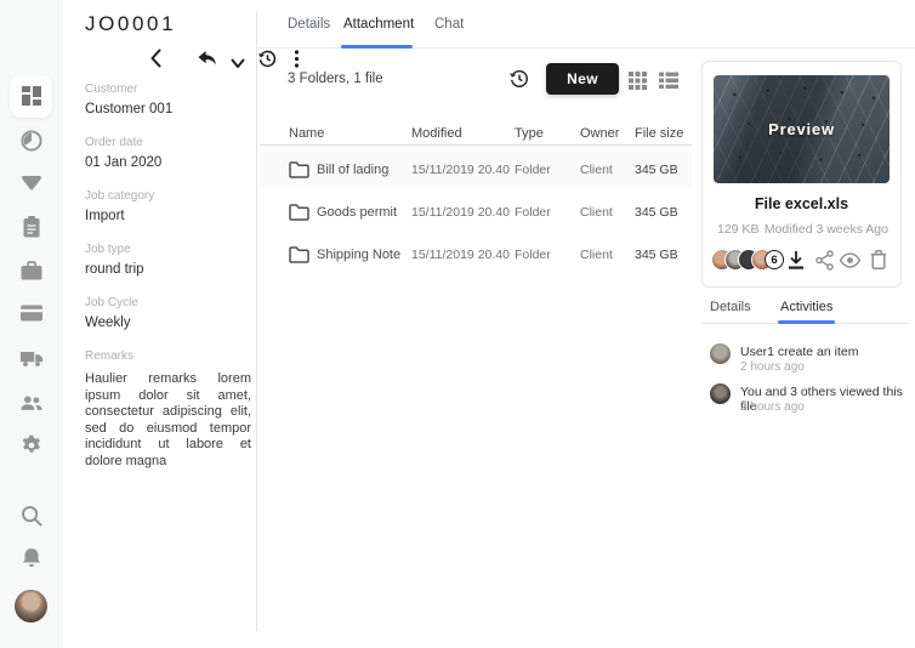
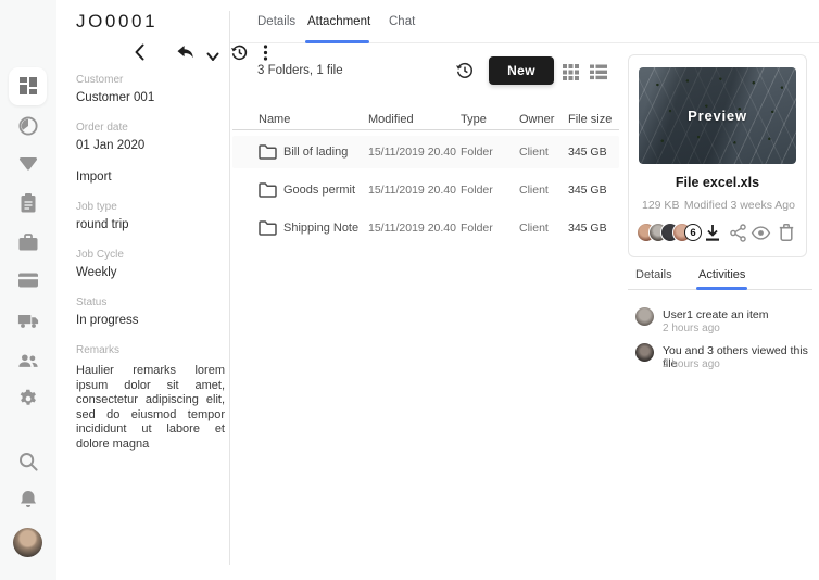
  JO0001
  Customer
  Customer 001
  Order date
  01 Jan 2020
- Job category
  Import
  Job type
  round trip
  Job Cycle
  Weekly
+ Status
+ In progress
  Remarks
  Haulier remarks lorem ipsum dolor sit amet, consectetur adipiscing elit, sed do eiusmod tempor incididunt ut labore et dolore magna
  Details
  Attachment
  Chat
  3 Folders, 1 file
  New
  Name
  Modified
  Type
  Owner
  File size
  Bill of lading
  15/11/2019 20.40
  Folder
  Client
  345 GB
  Goods permit
  15/11/2019 20.40
  Folder
  Client
  345 GB
  Shipping Note
  15/11/2019 20.40
  Folder
  Client
  345 GB
  Preview
  File excel.xls
  129 KB
  Modified 3 weeks Ago
  6
  Details
  Activities
  User1 create an item
  2 hours ago
  You and 3 others viewed this file
  2 hours ago
